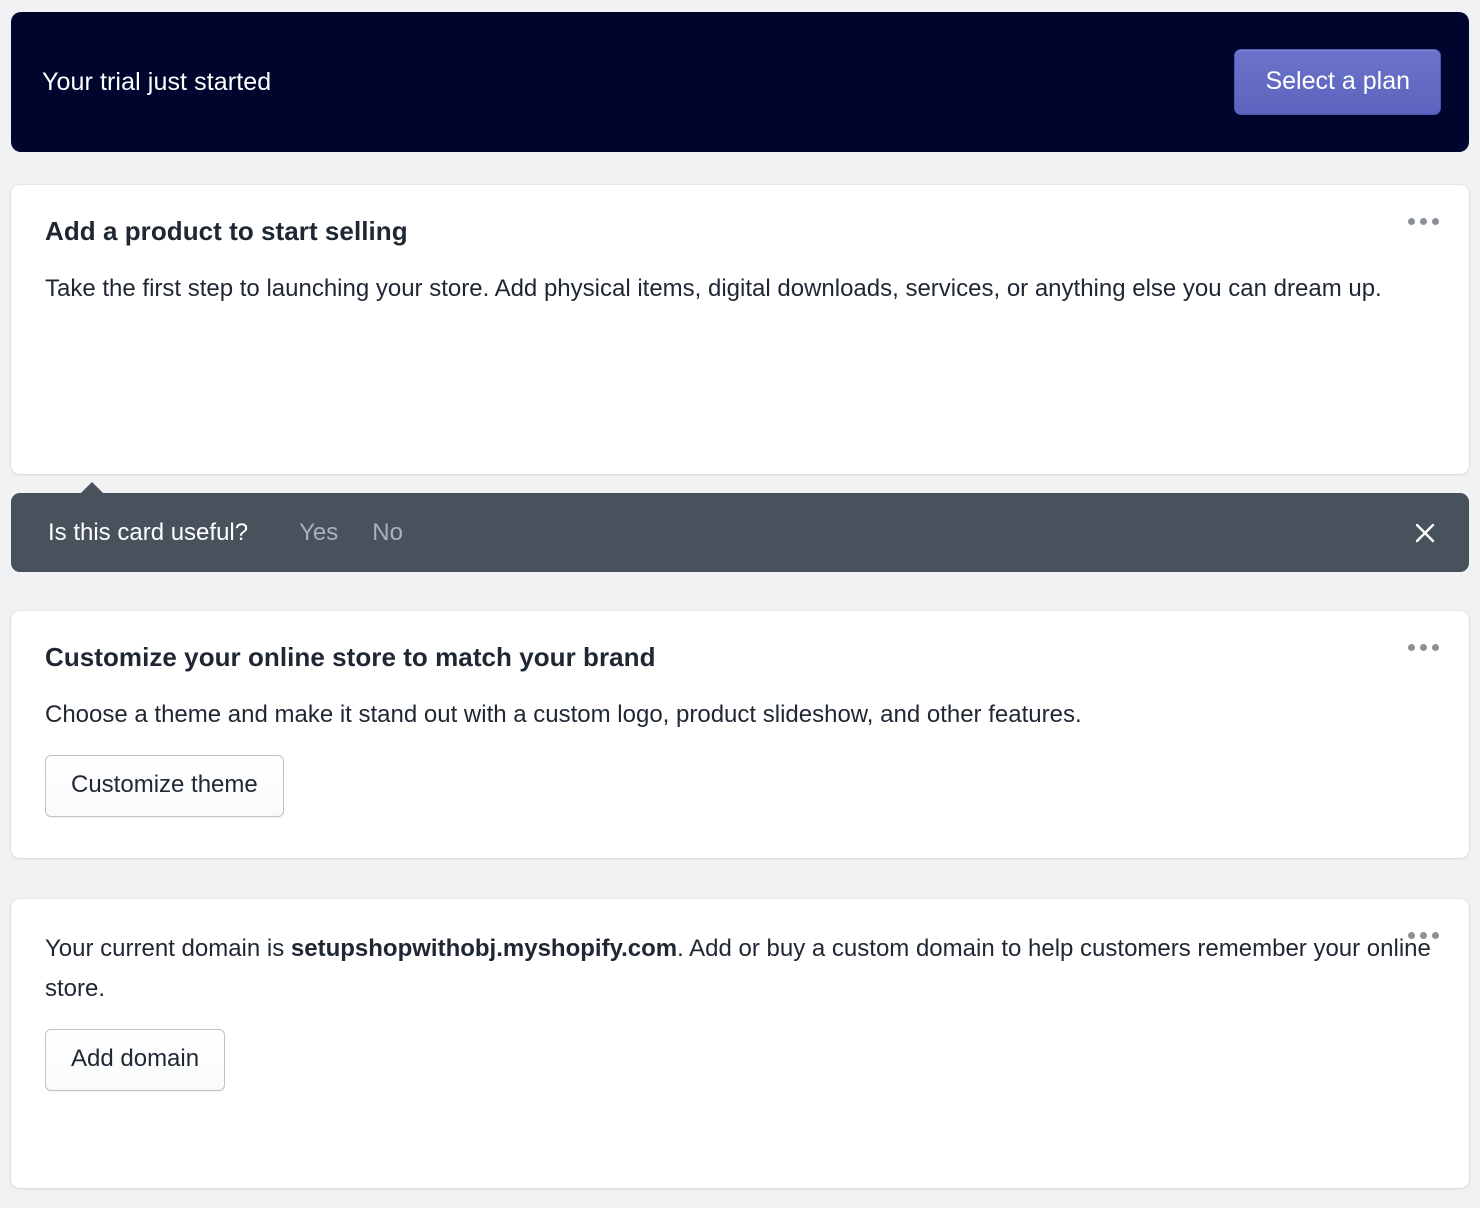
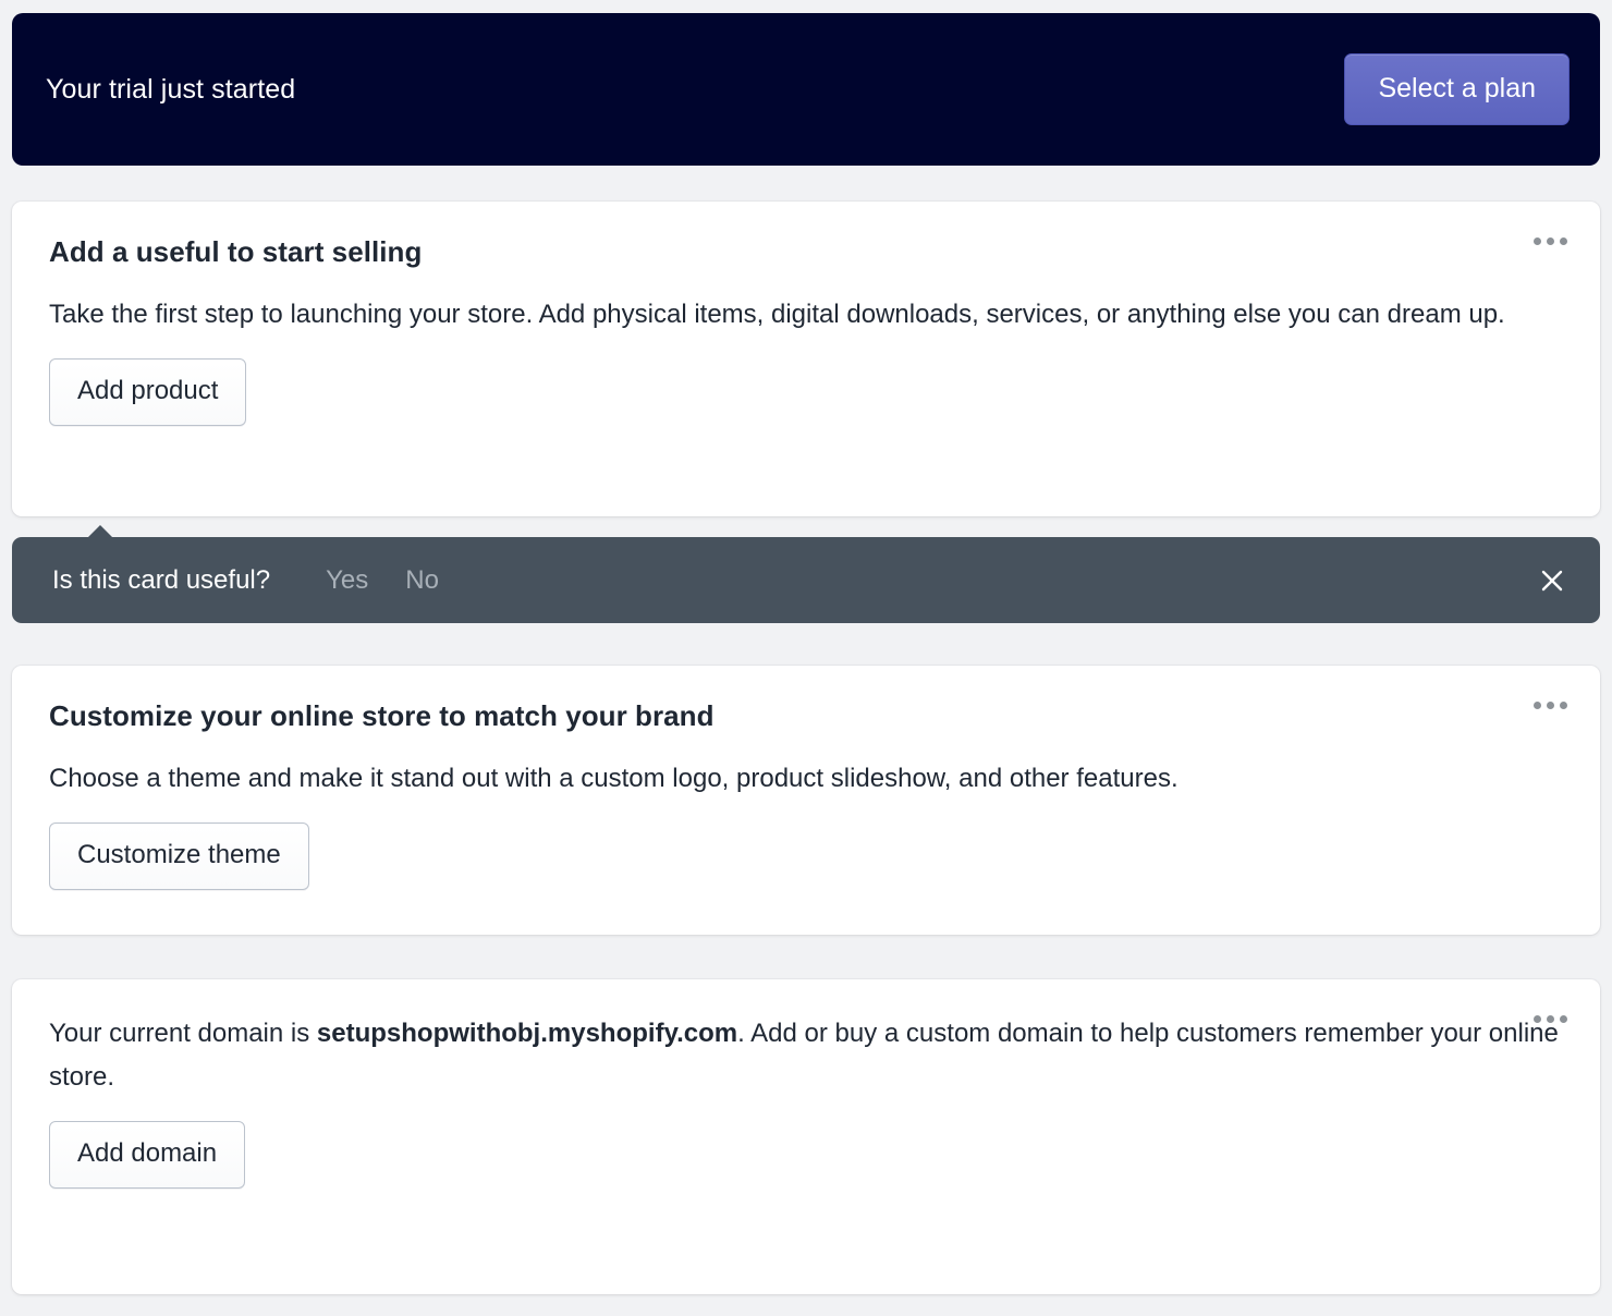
  Your trial just started
  Select a plan
- Add a product to start selling
+ Add a useful to start selling
  Take the first step to launching your store. Add physical items, digital downloads, services, or anything else you can dream up.
+ Add product
  Is this card useful?
  Yes
  No
  Customize your online store to match your brand
  Choose a theme and make it stand out with a custom logo, product slideshow, and other features.
  Customize theme
  Your current domain is setupshopwithobj.myshopify.com. Add or buy a custom domain to help customers remember your online store.
  Add domain
